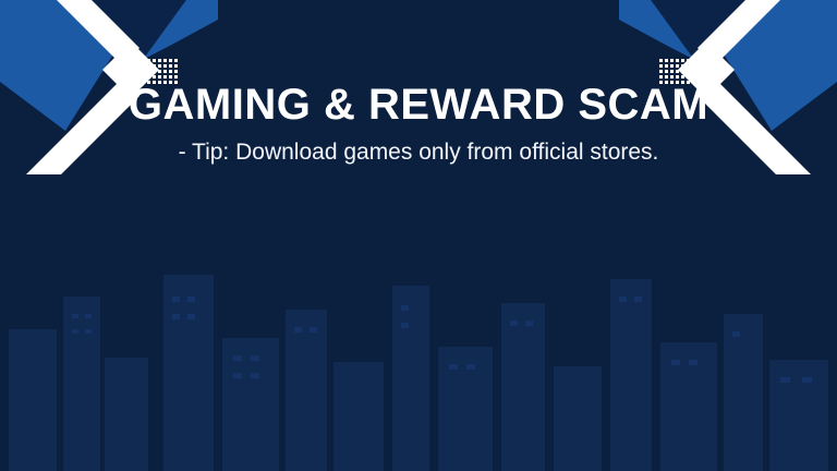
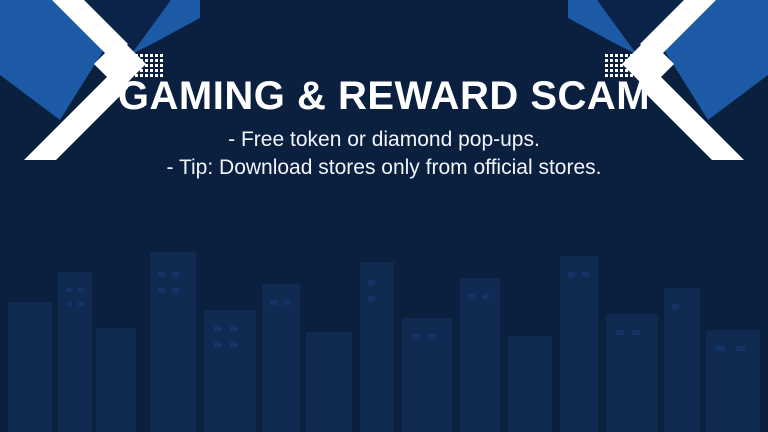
  GAMING & REWARD SCAM
+ - Free token or diamond pop-ups.
- - Tip: Download games only from official stores.
+ - Tip: Download stores only from official stores.
